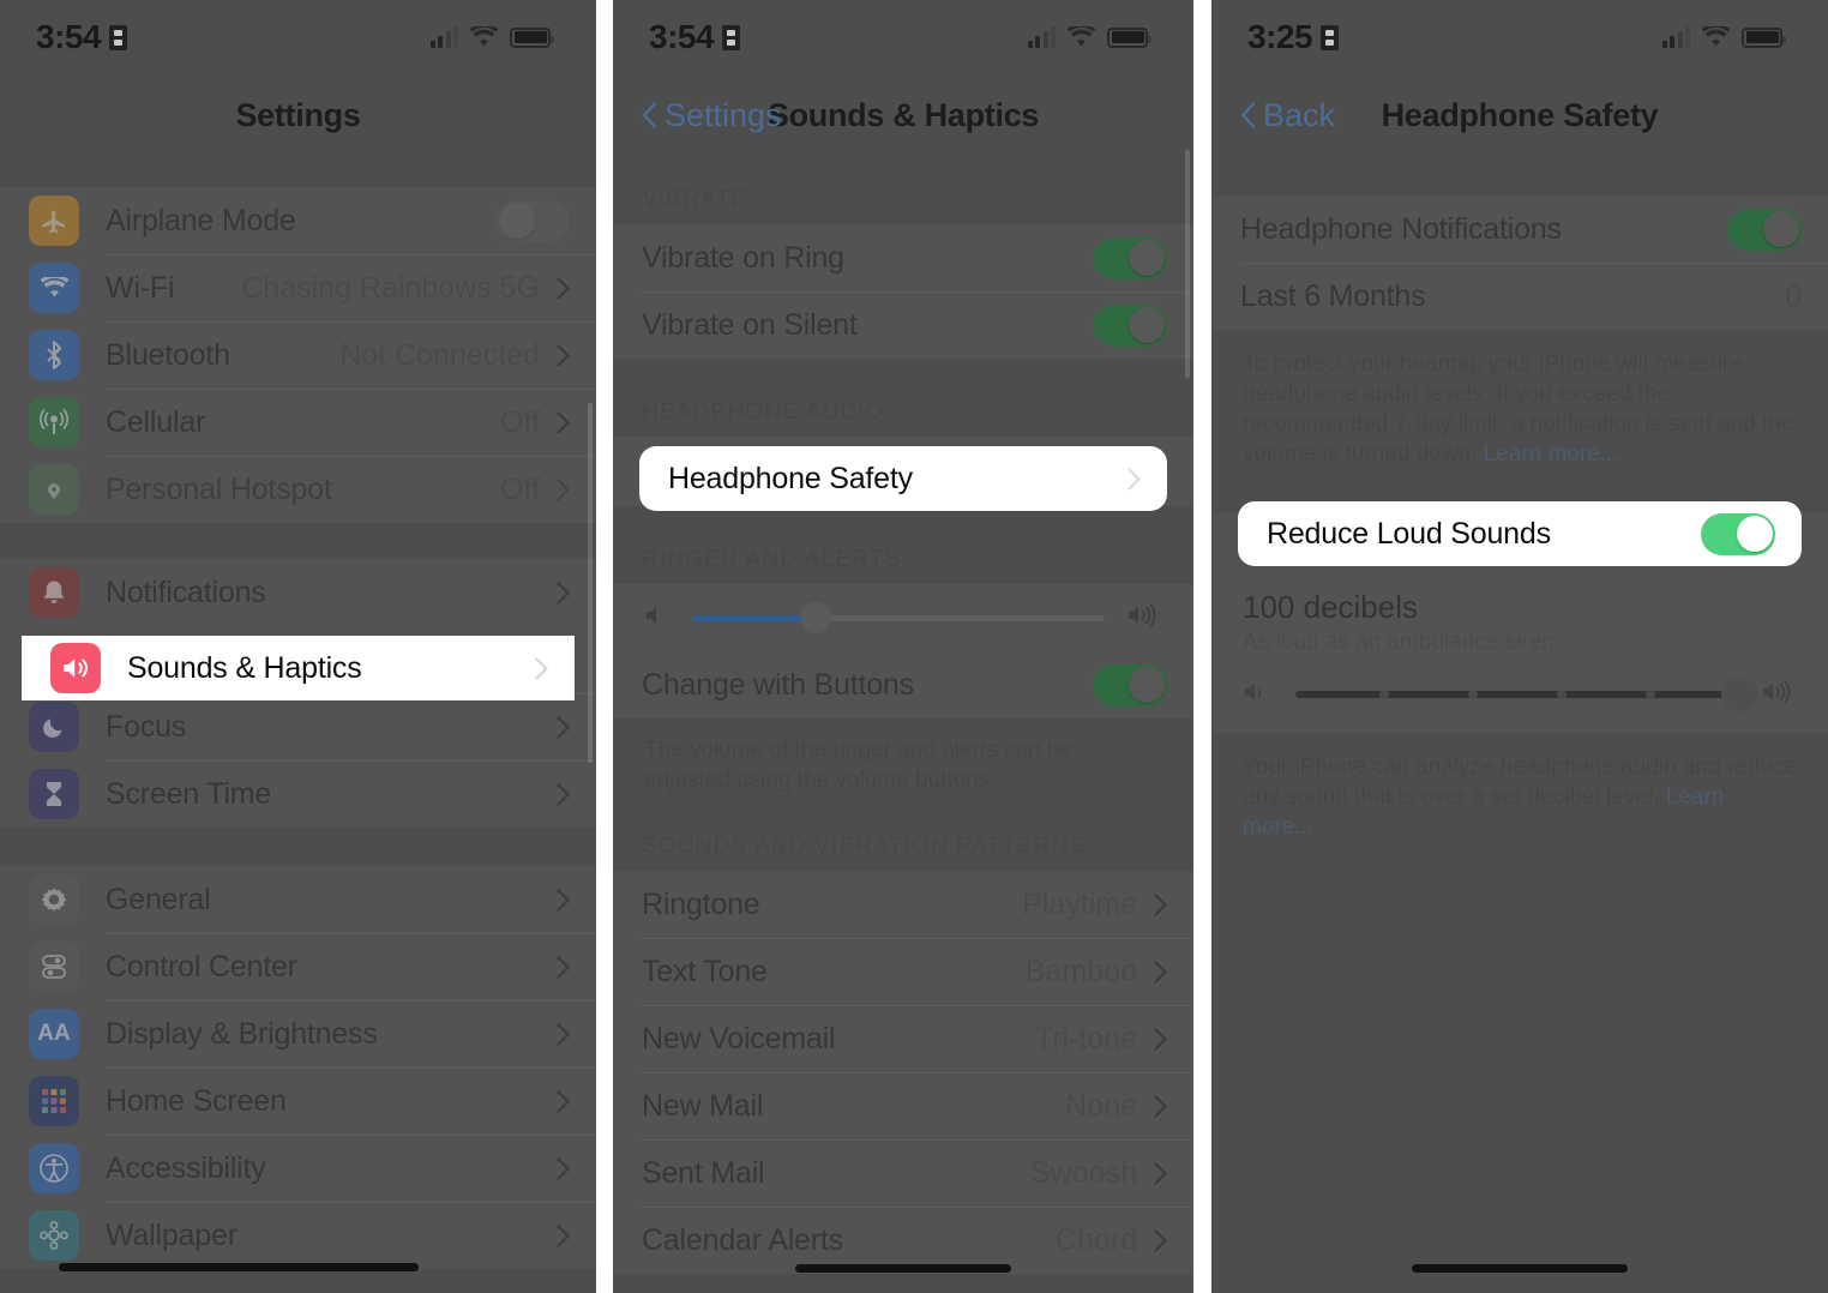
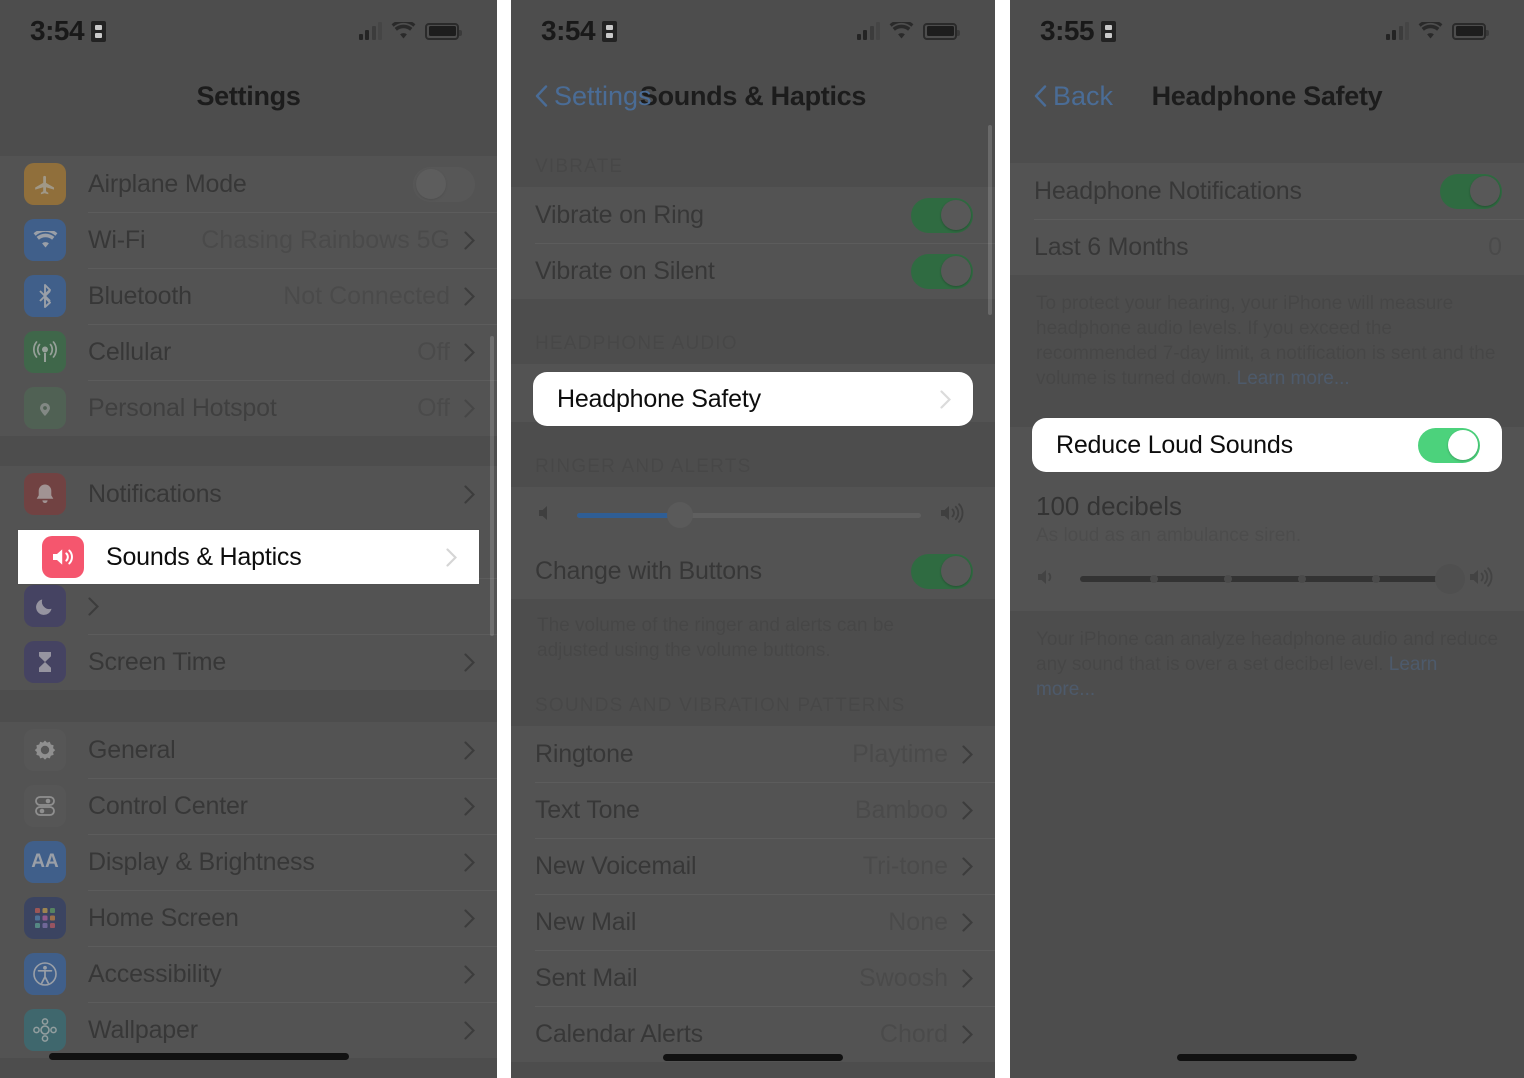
  3:54
  Settings
  Airplane Mode
  Wi-Fi
  Bluetooth
  Cellular
  Notifications
- Focus
  Screen Time
  General
  Control Center
  AA
  Display & Brightness
  Home Screen
  Accessibility
  Wallpaper
  Sounds & Haptics
  3:54
  Settings
  Sounds & Haptics
  Vibrate on Ring
  Vibrate on Silent
  Change with Buttons
  Ringtone
  Text Tone
  New Voicemail
  New Mail
  Sent Mail
  Calendar Alerts
  Headphone Safety
- 3:25
+ 3:55
  Back
  Headphone Safety
  Headphone Notifications
  Last 6 Months
  100 decibels
  Reduce Loud Sounds
